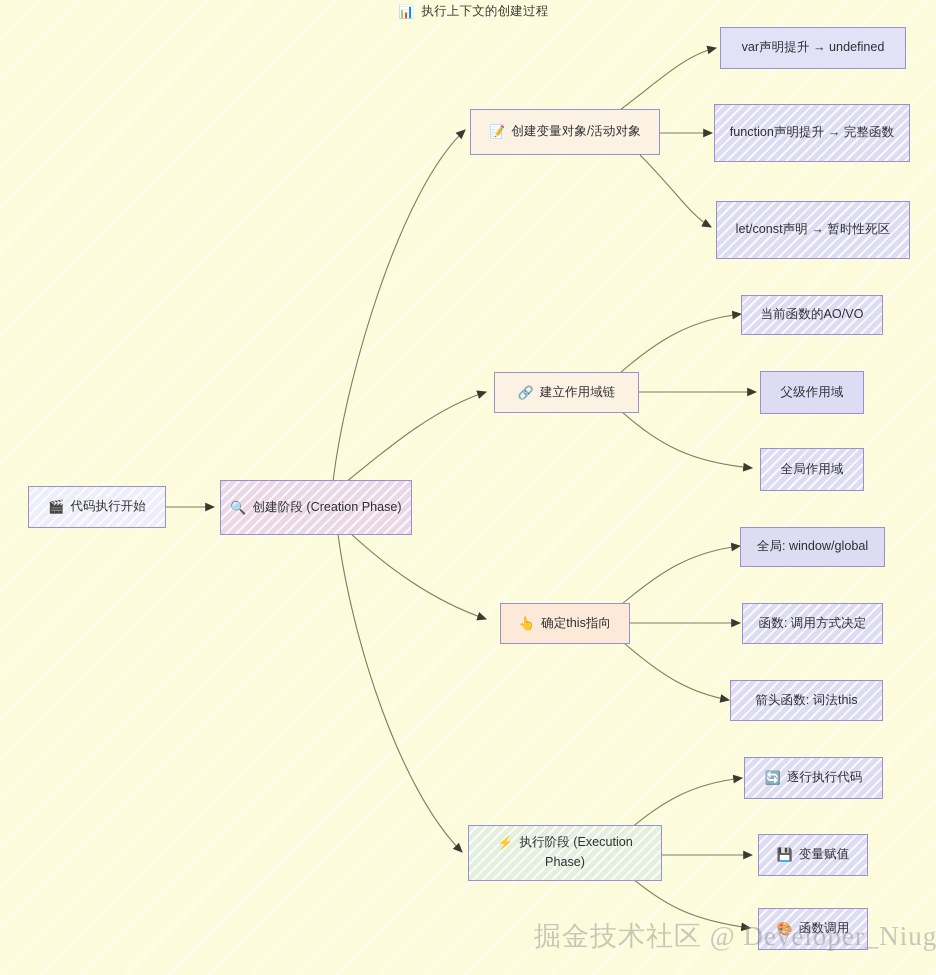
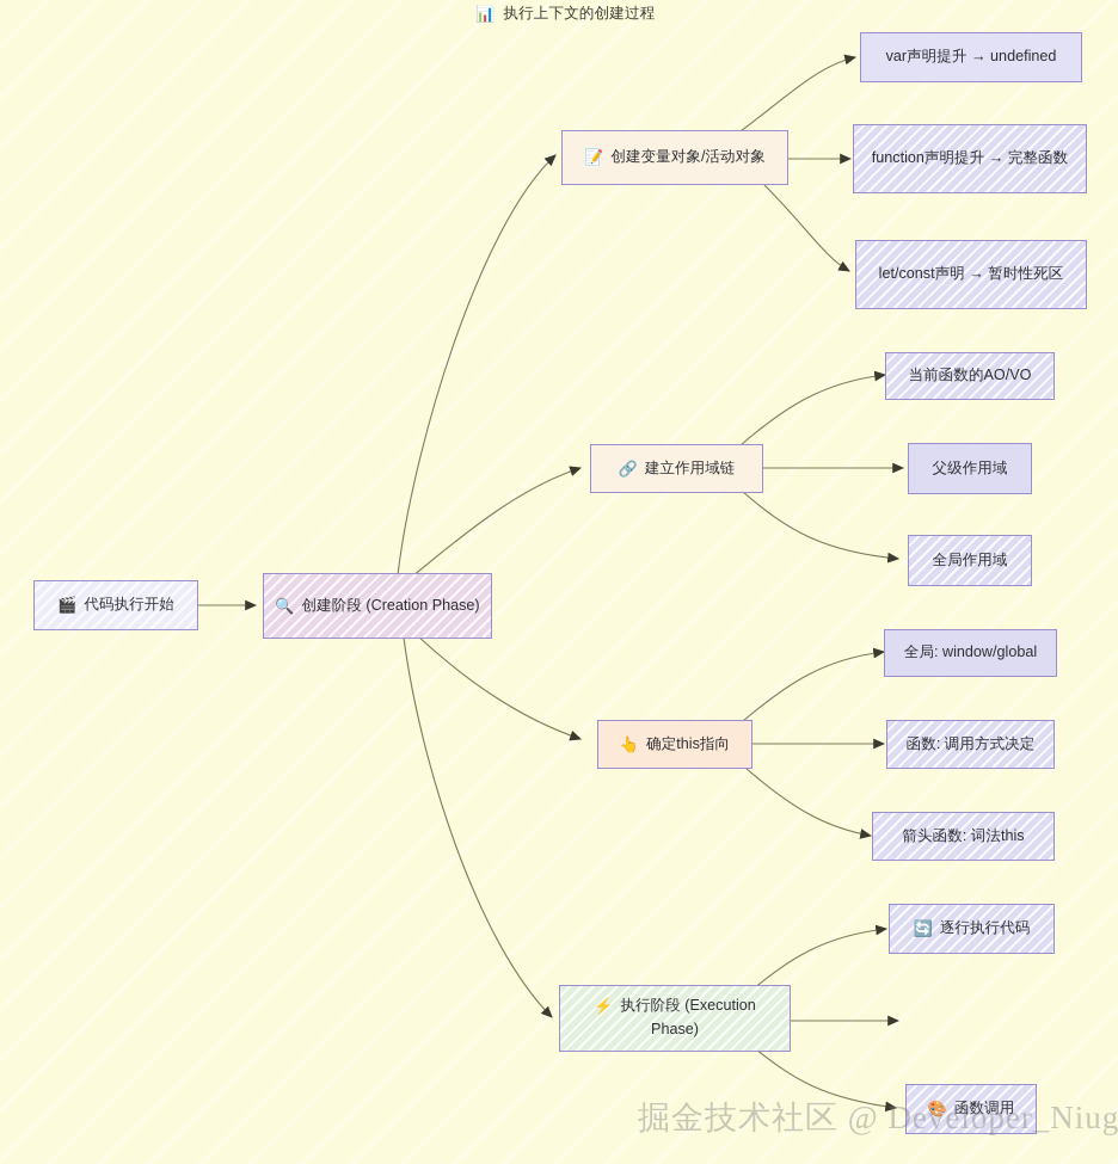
  📊
  执行上下文的创建过程
  🎬 代码执行开始
  🔍 创建阶段 (Creation Phase)
  📝 创建变量对象/活动对象
  var声明提升 → undefined
  function声明提升 → 完整函数
  let/const声明 → 暂时性死区
  🔗 建立作用域链
  当前函数的AO/VO
  父级作用域
  全局作用域
  👆 确定this指向
  全局: window/global
  函数: 调用方式决定
  箭头函数: 词法this
  ⚡ 执行阶段 (Execution Phase)
  🔄 逐行执行代码
- 💾 变量赋值
  🎨 函数调用
  掘金技术社区 @ Developer_Niug
